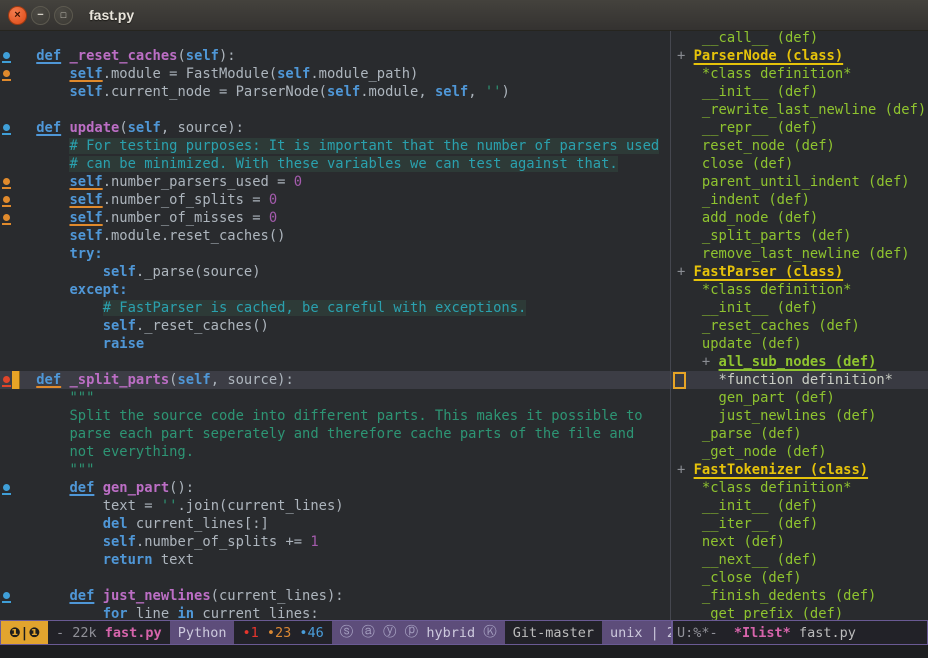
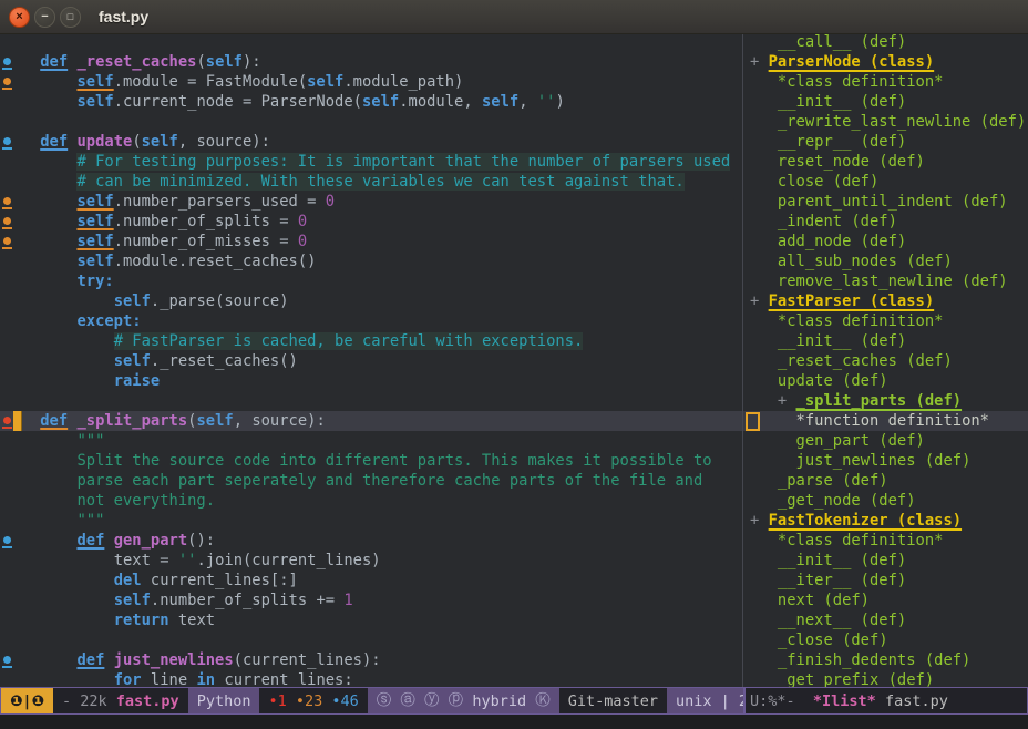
  ×
  −
  □
  fast.py
  def _reset_caches(self):
  self.module = FastModule(self.module_path)
  self.current_node = ParserNode(self.module, self, '')
  def update(self, source):
  # For testing purposes: It is important that the number of parsers used
  # can be minimized. With these variables we can test against that.
  self.number_parsers_used = 0
  self.number_of_splits = 0
  self.number_of_misses = 0
  self.module.reset_caches()
  try:
  self._parse(source)
  except:
  # FastParser is cached, be careful with exceptions.
  self._reset_caches()
  raise
  def _split_parts(self, source):
  """
  Split the source code into different parts. This makes it possible to
  parse each part seperately and therefore cache parts of the file and
  not everything.
  """
  def gen_part():
  text = ''.join(current_lines)
  del current_lines[:]
  self.number_of_splits += 1
  return text
  def just_newlines(current_lines):
  for line in current_lines:
  __call__ (def)
  + ParserNode (class)
  *class definition*
  __init__ (def)
  _rewrite_last_newline (def)
  __repr__ (def)
  reset_node (def)
  close (def)
  parent_until_indent (def)
  _indent (def)
  add_node (def)
- _split_parts (def)
+ all_sub_nodes (def)
  remove_last_newline (def)
  + FastParser (class)
  *class definition*
  __init__ (def)
  _reset_caches (def)
  update (def)
- + all_sub_nodes (def)
+ + _split_parts (def)
  *function definition*
  gen_part (def)
  just_newlines (def)
  _parse (def)
  _get_node (def)
  + FastTokenizer (class)
  *class definition*
  __init__ (def)
  __iter__ (def)
  next (def)
  __next__ (def)
  _close (def)
  _finish_dedents (def)
  _get_prefix (def)
  ❶|❶
  - 22k
  fast.py
  Python
  •1
  •23
  •46
  ⓢ ⓐ ⓨ ⓟ
  hybrid
  Ⓚ
  Git-master
  unix | 2
  U:%*-
  *Ilist*
  fast.py
